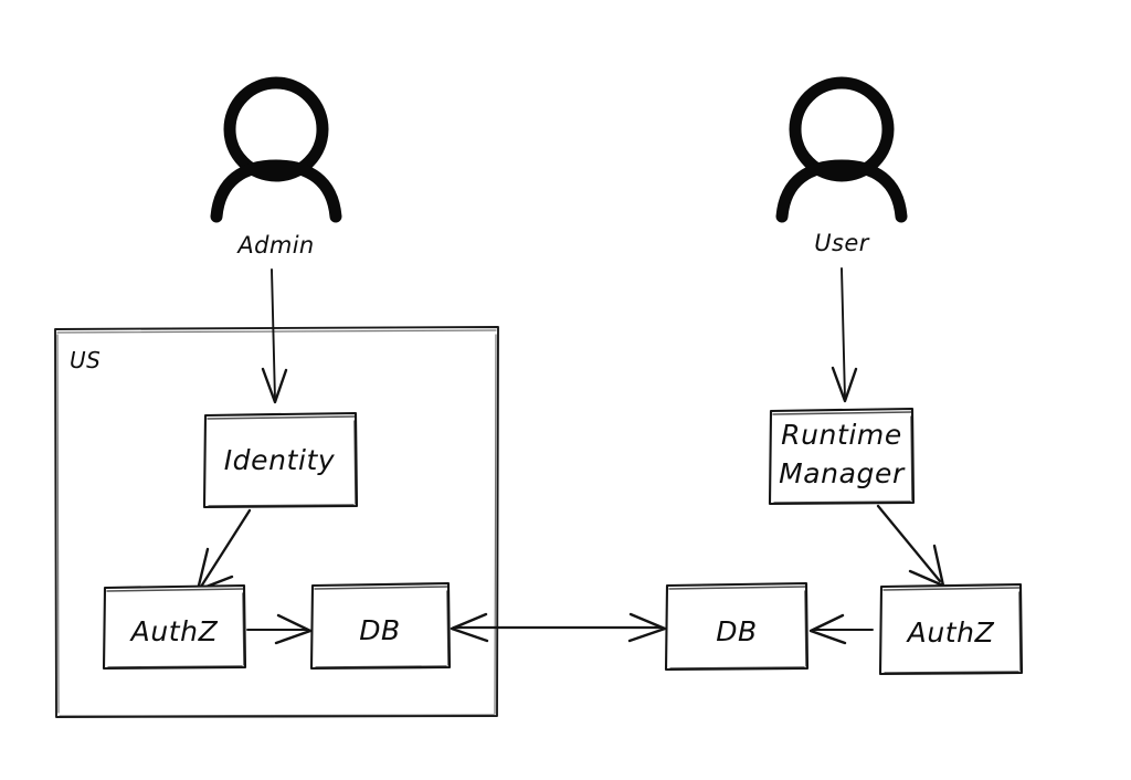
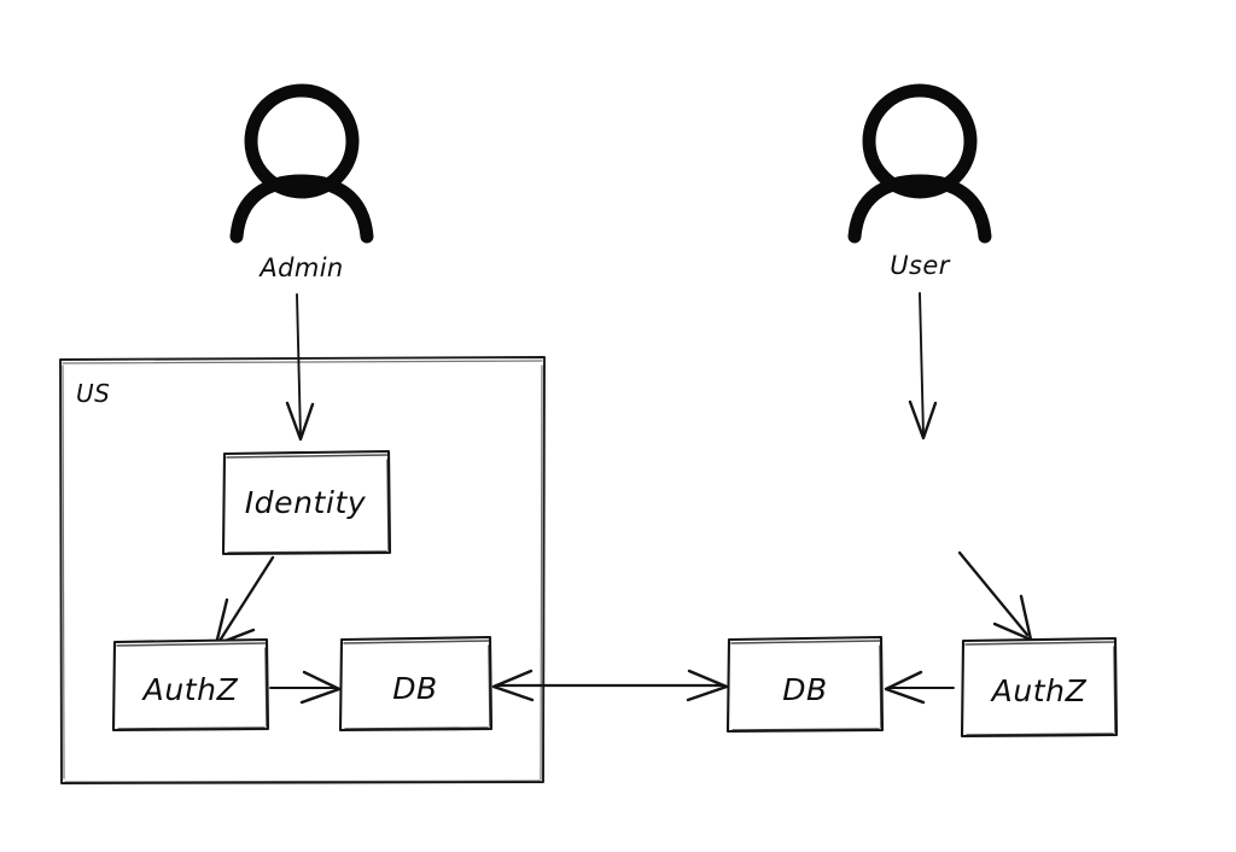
  US
  Admin
  User
  Identity
  AuthZ
  DB
- Runtime
- Manager
  DB
  AuthZ
